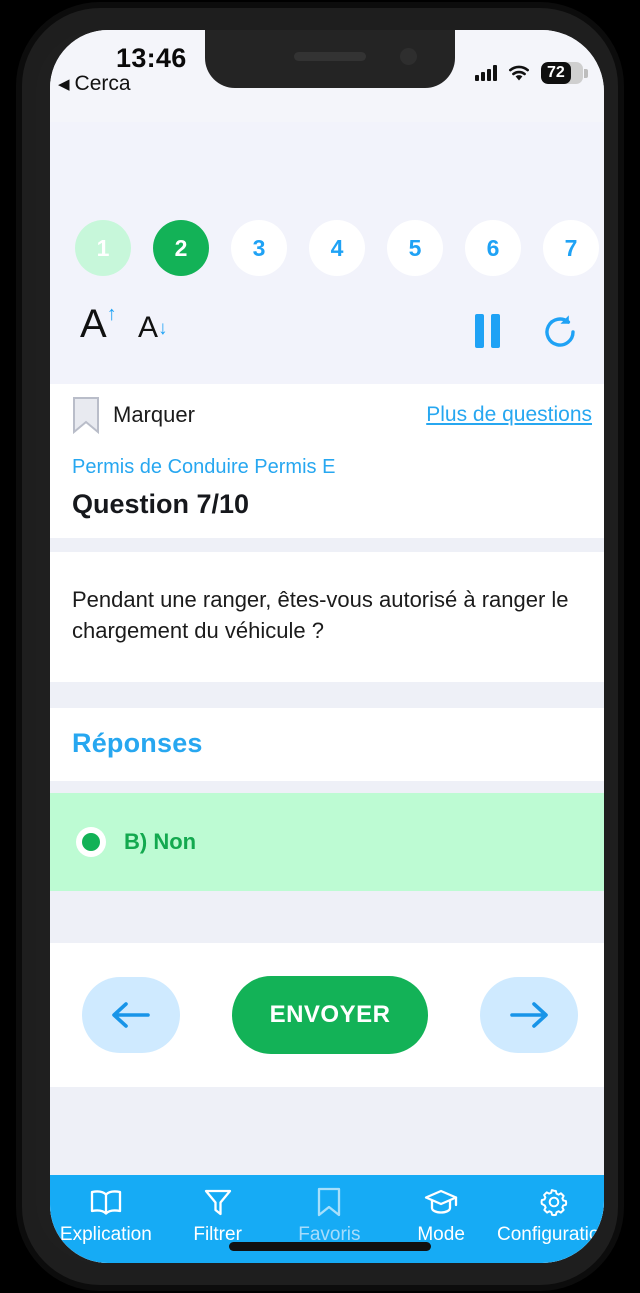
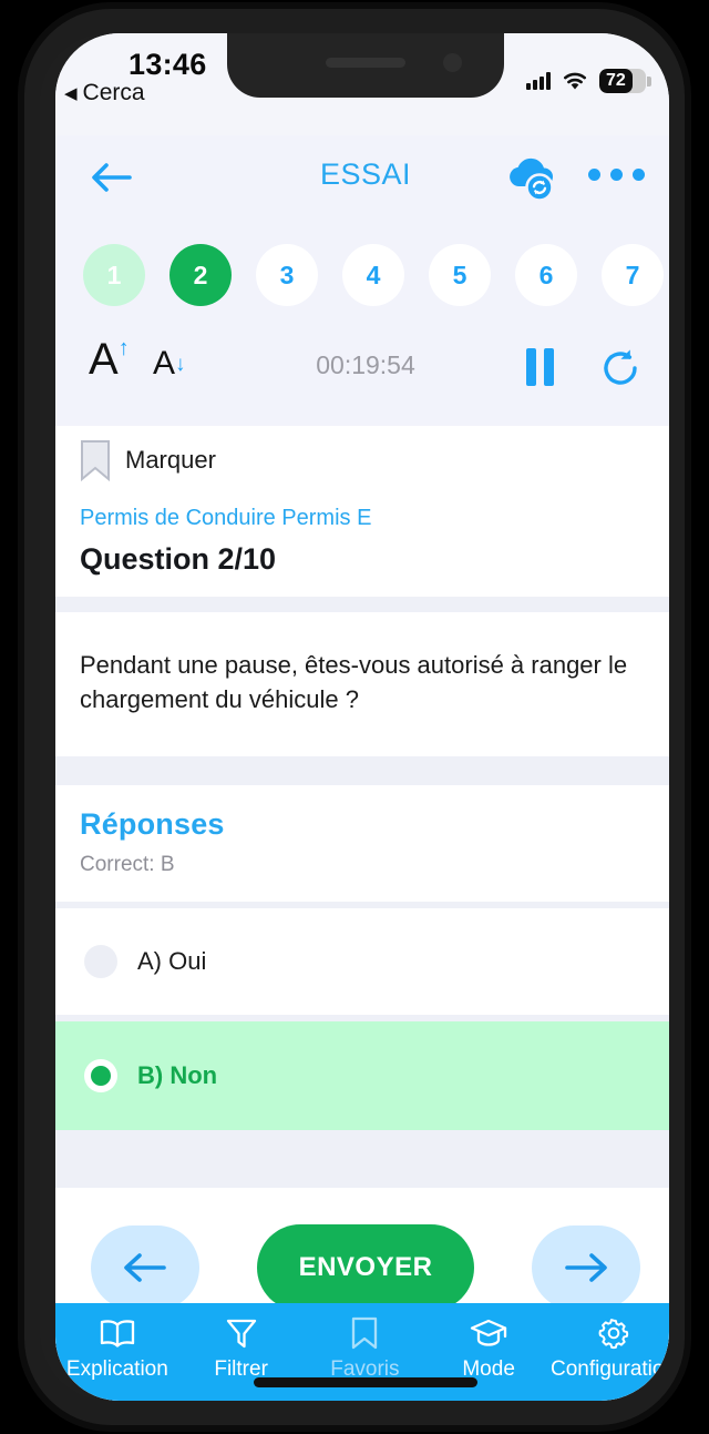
  13:46
  ◀
  Cerca
  72
+ ESSAI
  1
  2
  3
  4
  5
  6
  7
  A
  ↑
  A
  ↓
+ 00:19:54
  Marquer
- Plus de questions
  Permis de Conduire Permis E
- Question 7/10
+ Question 2/10
- Pendant une ranger, êtes-vous autorisé à ranger le chargement du véhicule ?
+ Pendant une pause, êtes-vous autorisé à ranger le chargement du véhicule ?
  Réponses
+ Correct: B
+ A) Oui
  B) Non
  ENVOYER
  Explication
  Filtrer
  Favoris
  Mode
  Configuratio
